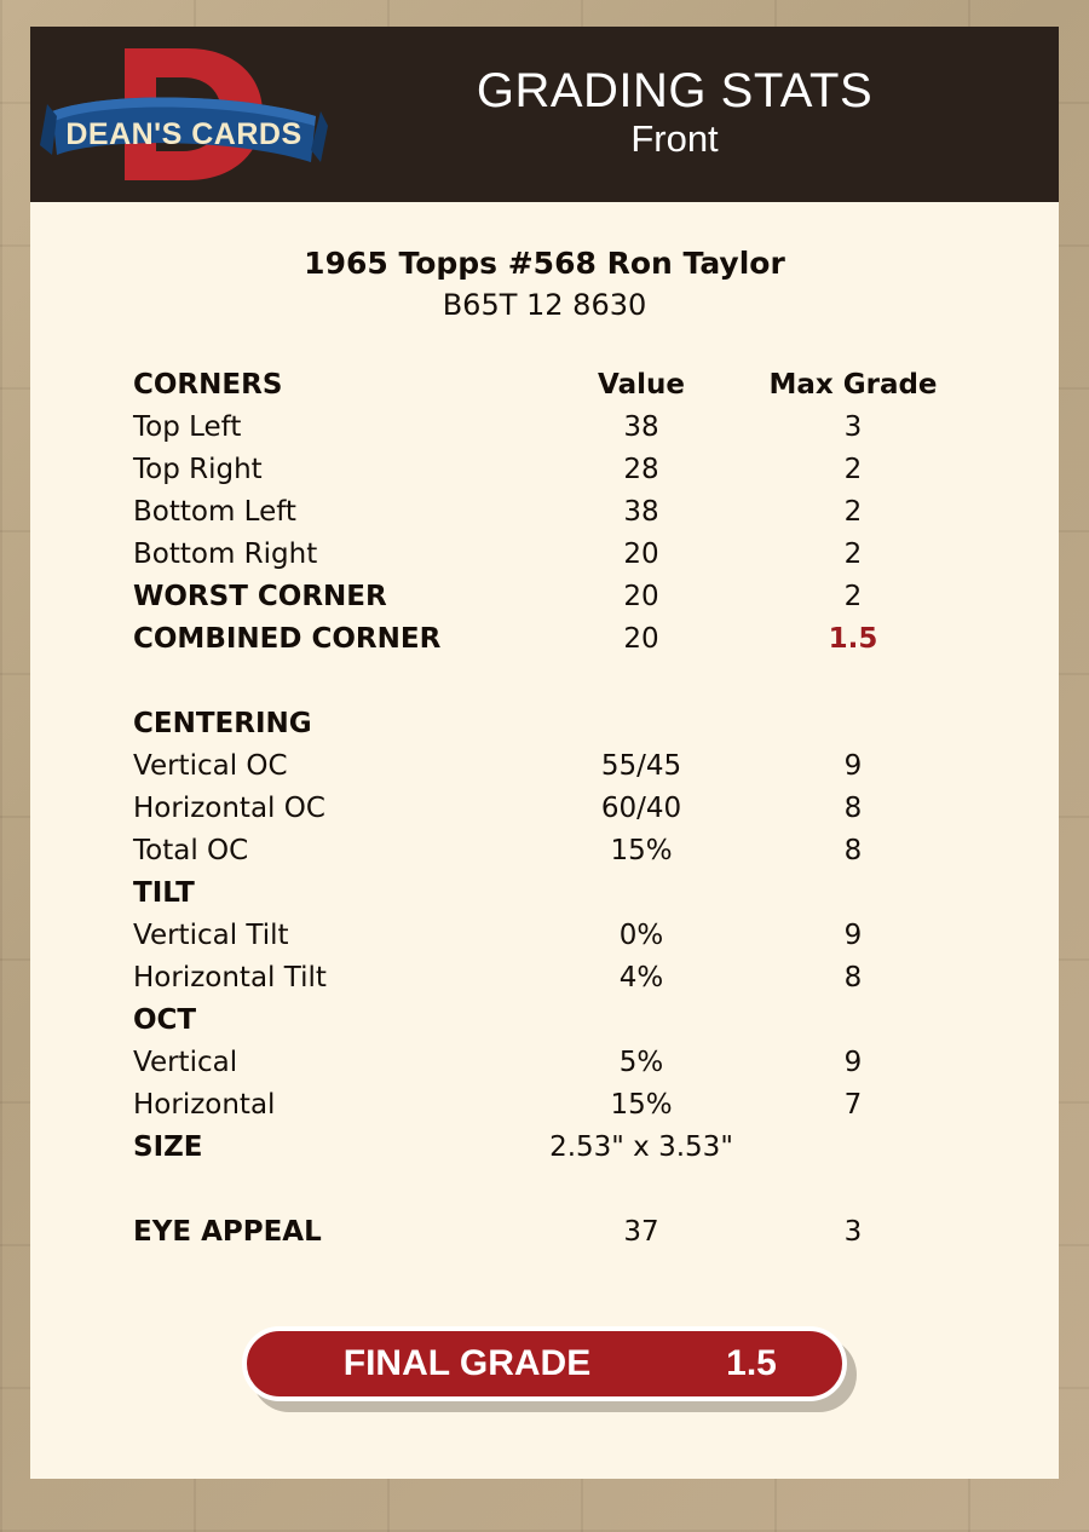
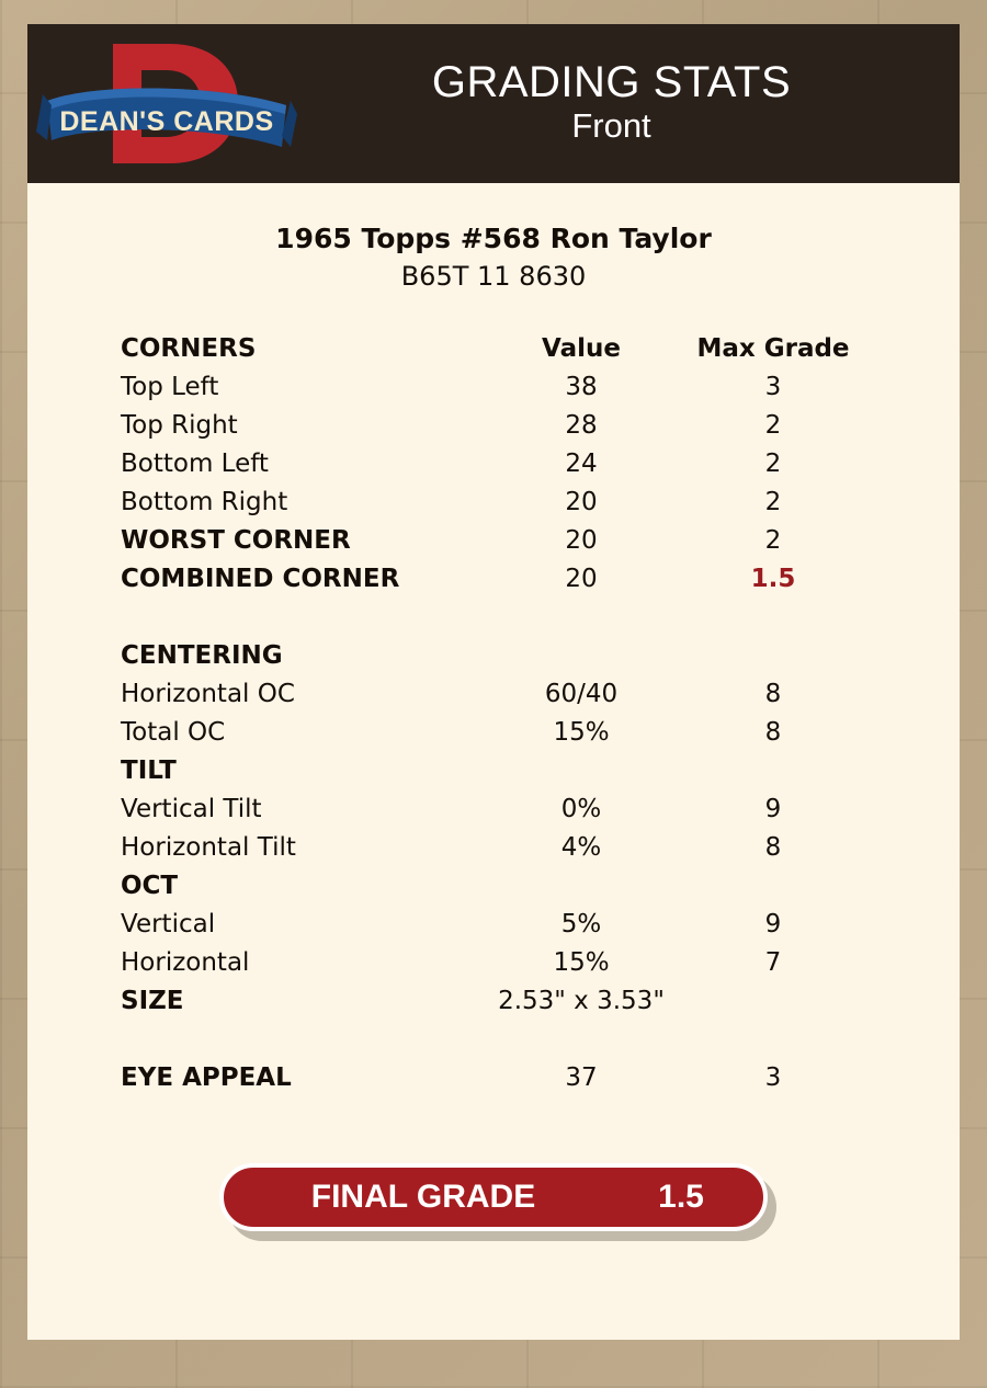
  DEAN'S CARDS
  GRADING STATS
  Front
  1965 Topps #568 Ron Taylor
- B65T 12 8630
+ B65T 11 8630
  CORNERS	Value	Max Grade
  Top Left	38	3
  Top Right	28	2
- Bottom Left	38	2
+ Bottom Left	24	2
  Bottom Right	20	2
  WORST CORNER	20	2
  COMBINED CORNER	20	1.5
  CENTERING
- Vertical OC	55/45	9
  Horizontal OC	60/40	8
  Total OC	15%	8
  TILT
  Vertical Tilt	0%	9
  Horizontal Tilt	4%	8
  OCT
  Vertical	5%	9
  Horizontal	15%	7
  SIZE	2.53" x 3.53"
  EYE APPEAL	37	3
  FINAL GRADE
  1.5
